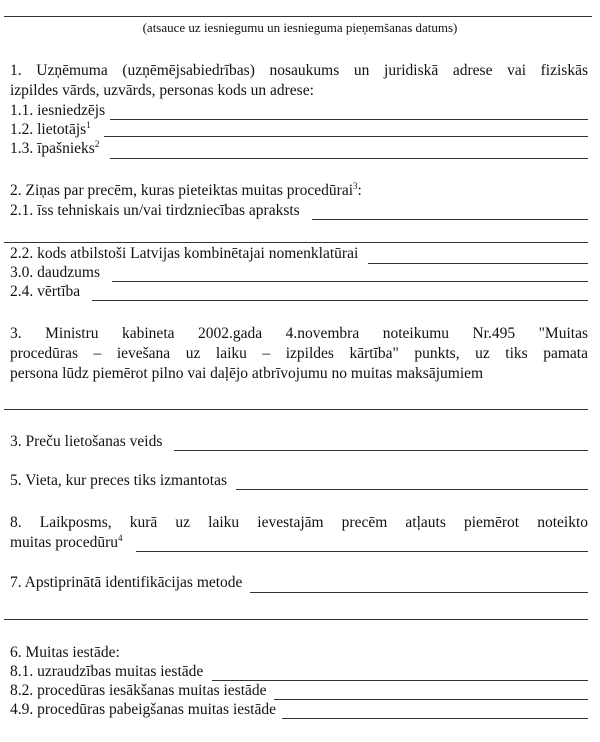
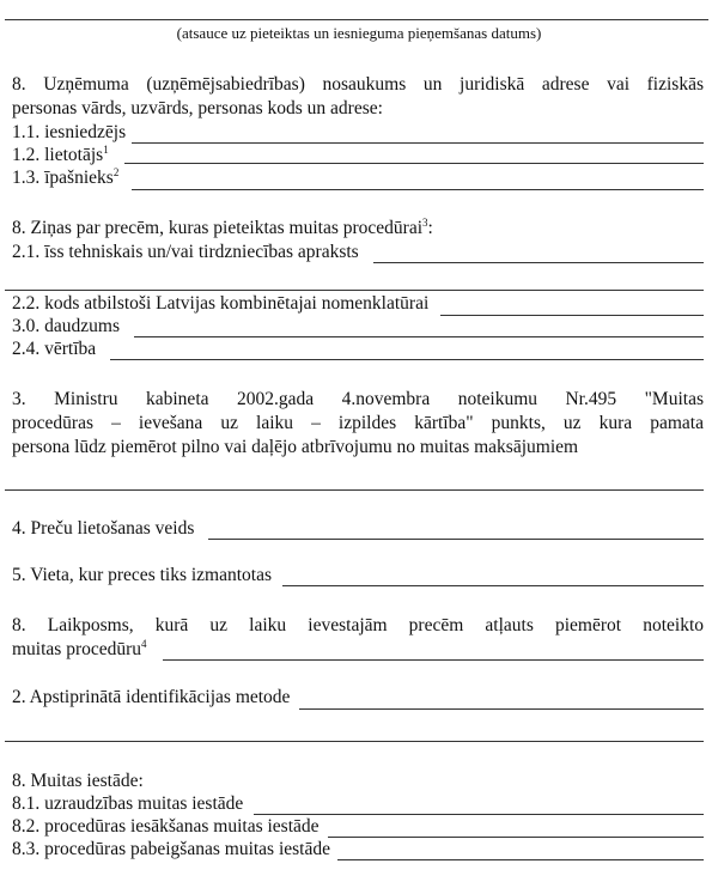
- (atsauce uz iesniegumu un iesnieguma pieņemšanas datums)
+ (atsauce uz pieteiktas un iesnieguma pieņemšanas datums)
- 1. Uzņēmuma (uzņēmējsabiedrības) nosaukums un juridiskā adrese vai fiziskās
+ 8. Uzņēmuma (uzņēmējsabiedrības) nosaukums un juridiskā adrese vai fiziskās
- izpildes vārds, uzvārds, personas kods un adrese:
+ personas vārds, uzvārds, personas kods un adrese:
  1.1. iesniedzējs
  1.2. lietotājs1
  1.3. īpašnieks2
- 2. Ziņas par precēm, kuras pieteiktas muitas procedūrai3:
+ 8. Ziņas par precēm, kuras pieteiktas muitas procedūrai3:
  2.1. īss tehniskais un/vai tirdzniecības apraksts
  2.2. kods atbilstoši Latvijas kombinētajai nomenklatūrai
  3.0. daudzums
  2.4. vērtība
  3. Ministru kabineta 2002.gada 4.novembra noteikumu Nr.495 "Muitas
- procedūras – ievešana uz laiku – izpildes kārtība" punkts, uz tiks pamata
+ procedūras – ievešana uz laiku – izpildes kārtība" punkts, uz kura pamata
  persona lūdz piemērot pilno vai daļējo atbrīvojumu no muitas maksājumiem
- 3. Preču lietošanas veids
+ 4. Preču lietošanas veids
  5. Vieta, kur preces tiks izmantotas
  8. Laikposms, kurā uz laiku ievestajām precēm atļauts piemērot noteikto
  muitas procedūru4
- 7. Apstiprinātā identifikācijas metode
+ 2. Apstiprinātā identifikācijas metode
- 6. Muitas iestāde:
+ 8. Muitas iestāde:
  8.1. uzraudzības muitas iestāde
  8.2. procedūras iesākšanas muitas iestāde
- 4.9. procedūras pabeigšanas muitas iestāde
+ 8.3. procedūras pabeigšanas muitas iestāde
